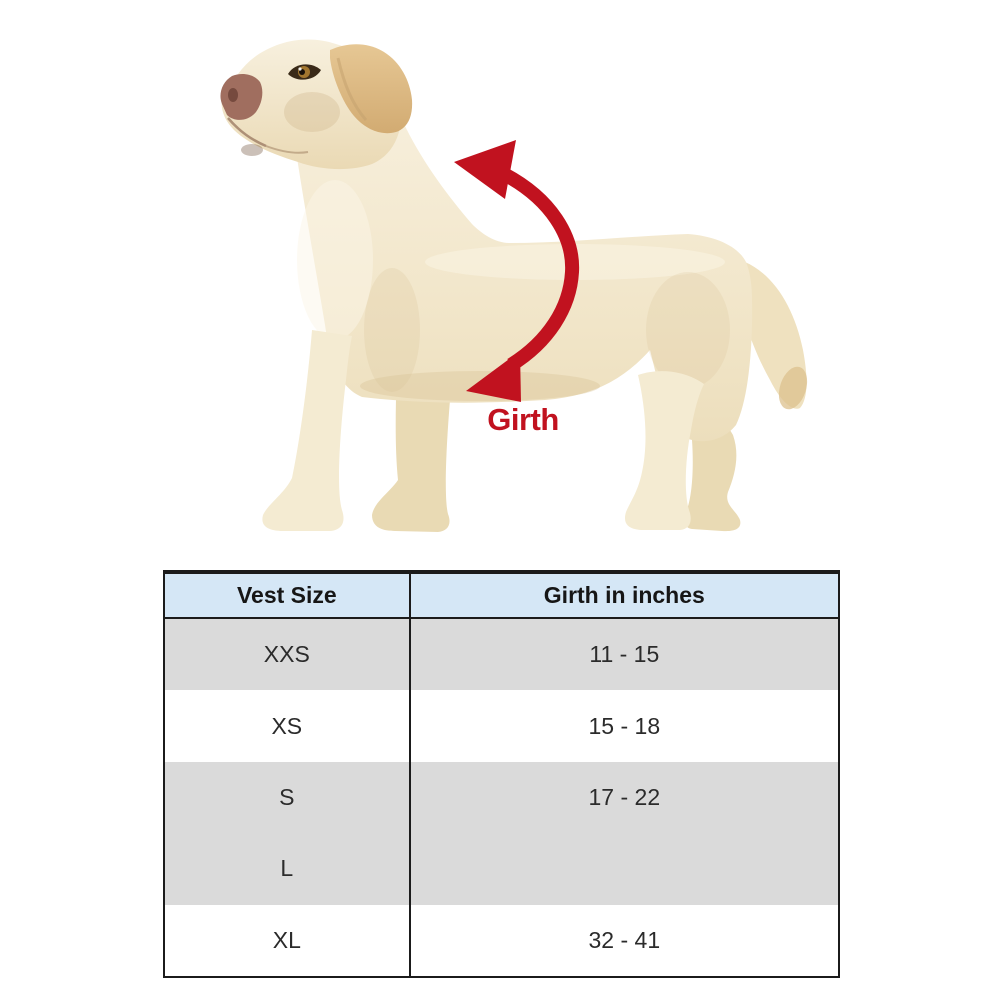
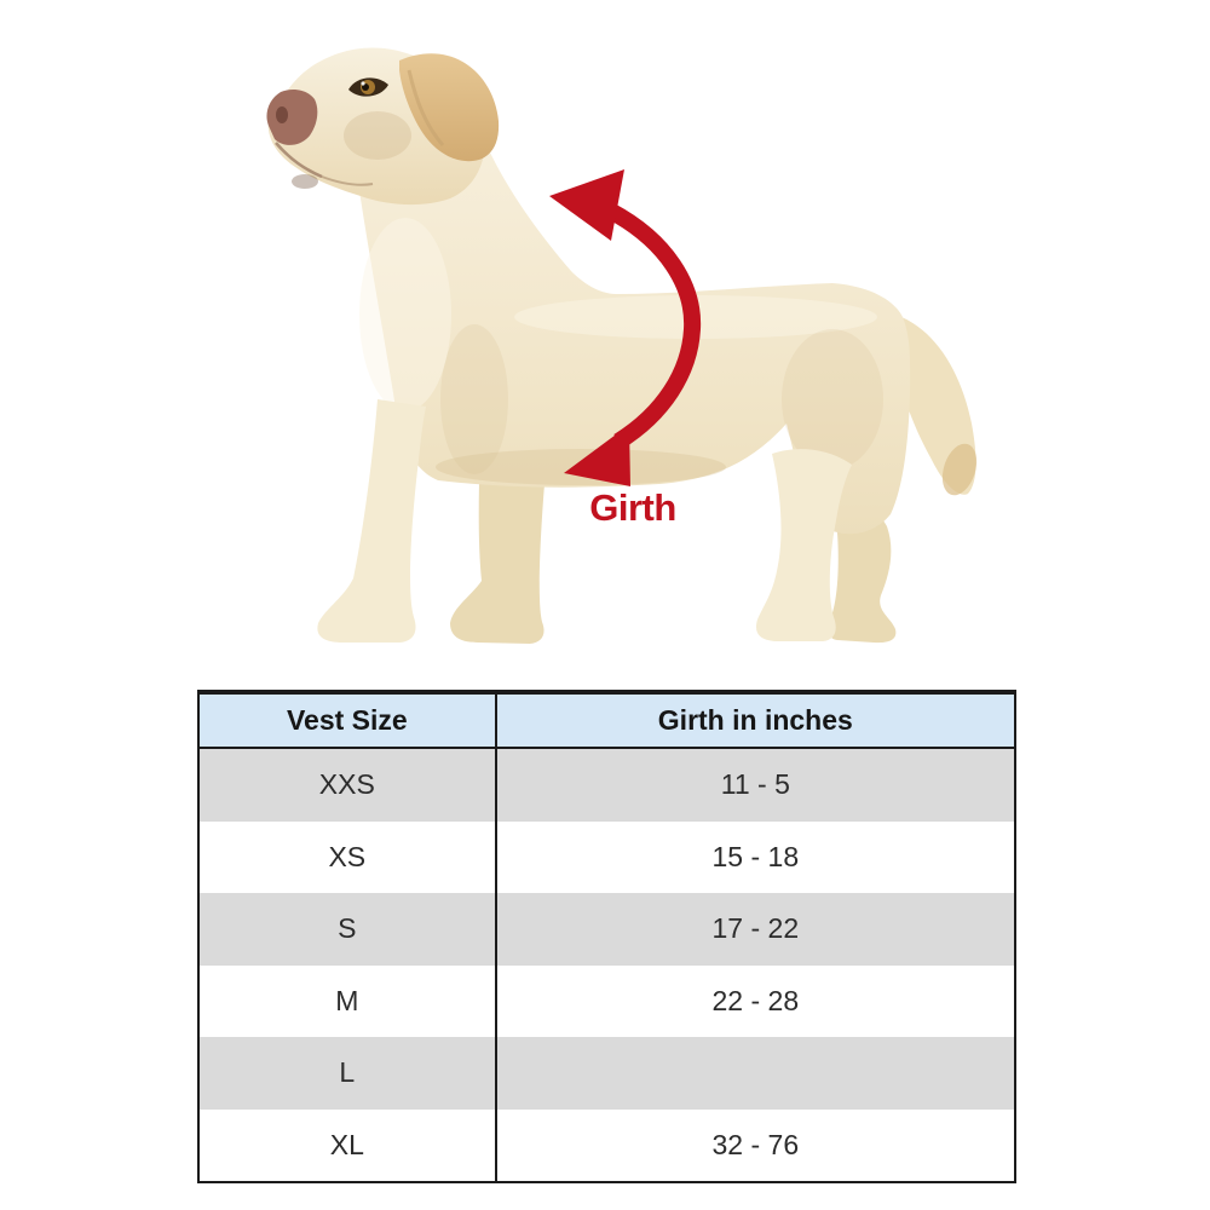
  Girth
  Vest Size
  Girth in inches
  XXS
- 11 - 15
+ 11 - 5
  XS
  15 - 18
  S
  17 - 22
+ M
+ 22 - 28
  L
  XL
- 32 - 41
+ 32 - 76
